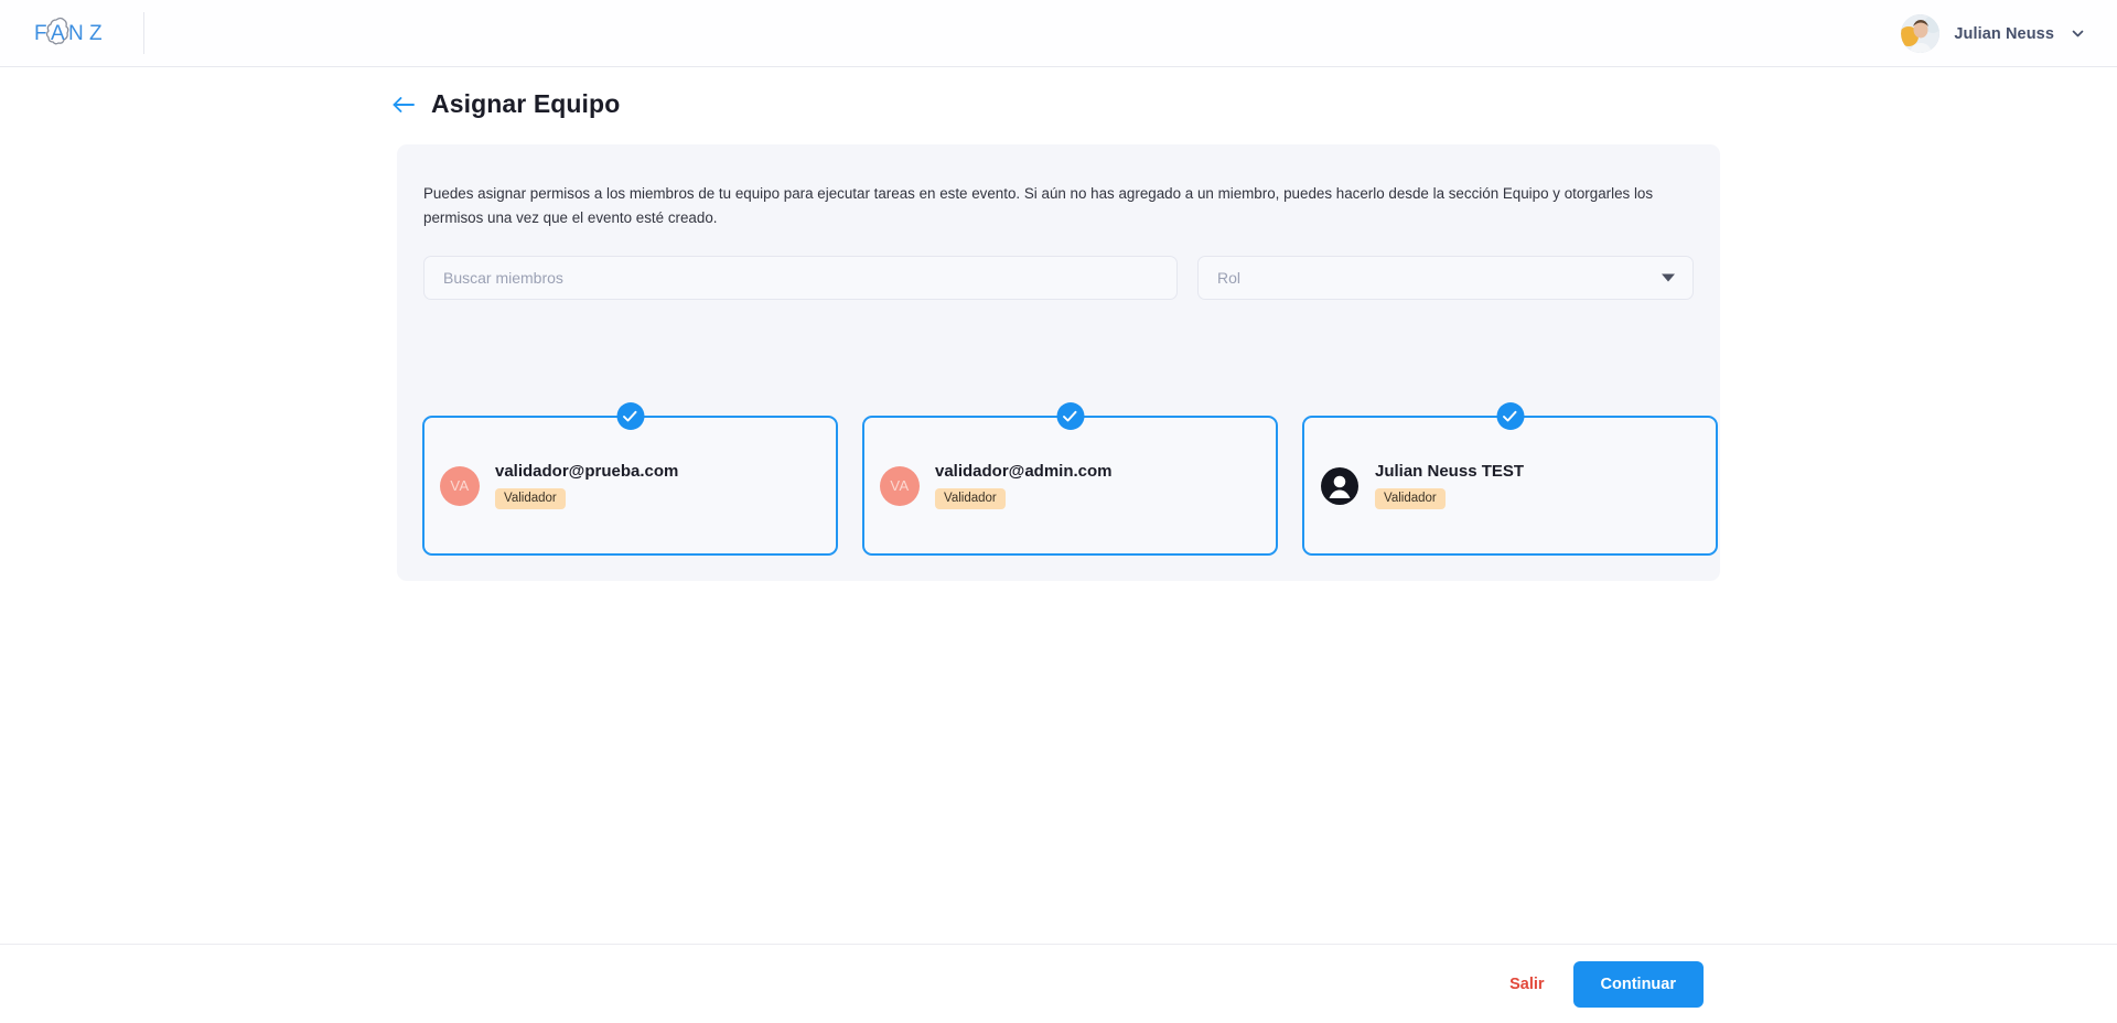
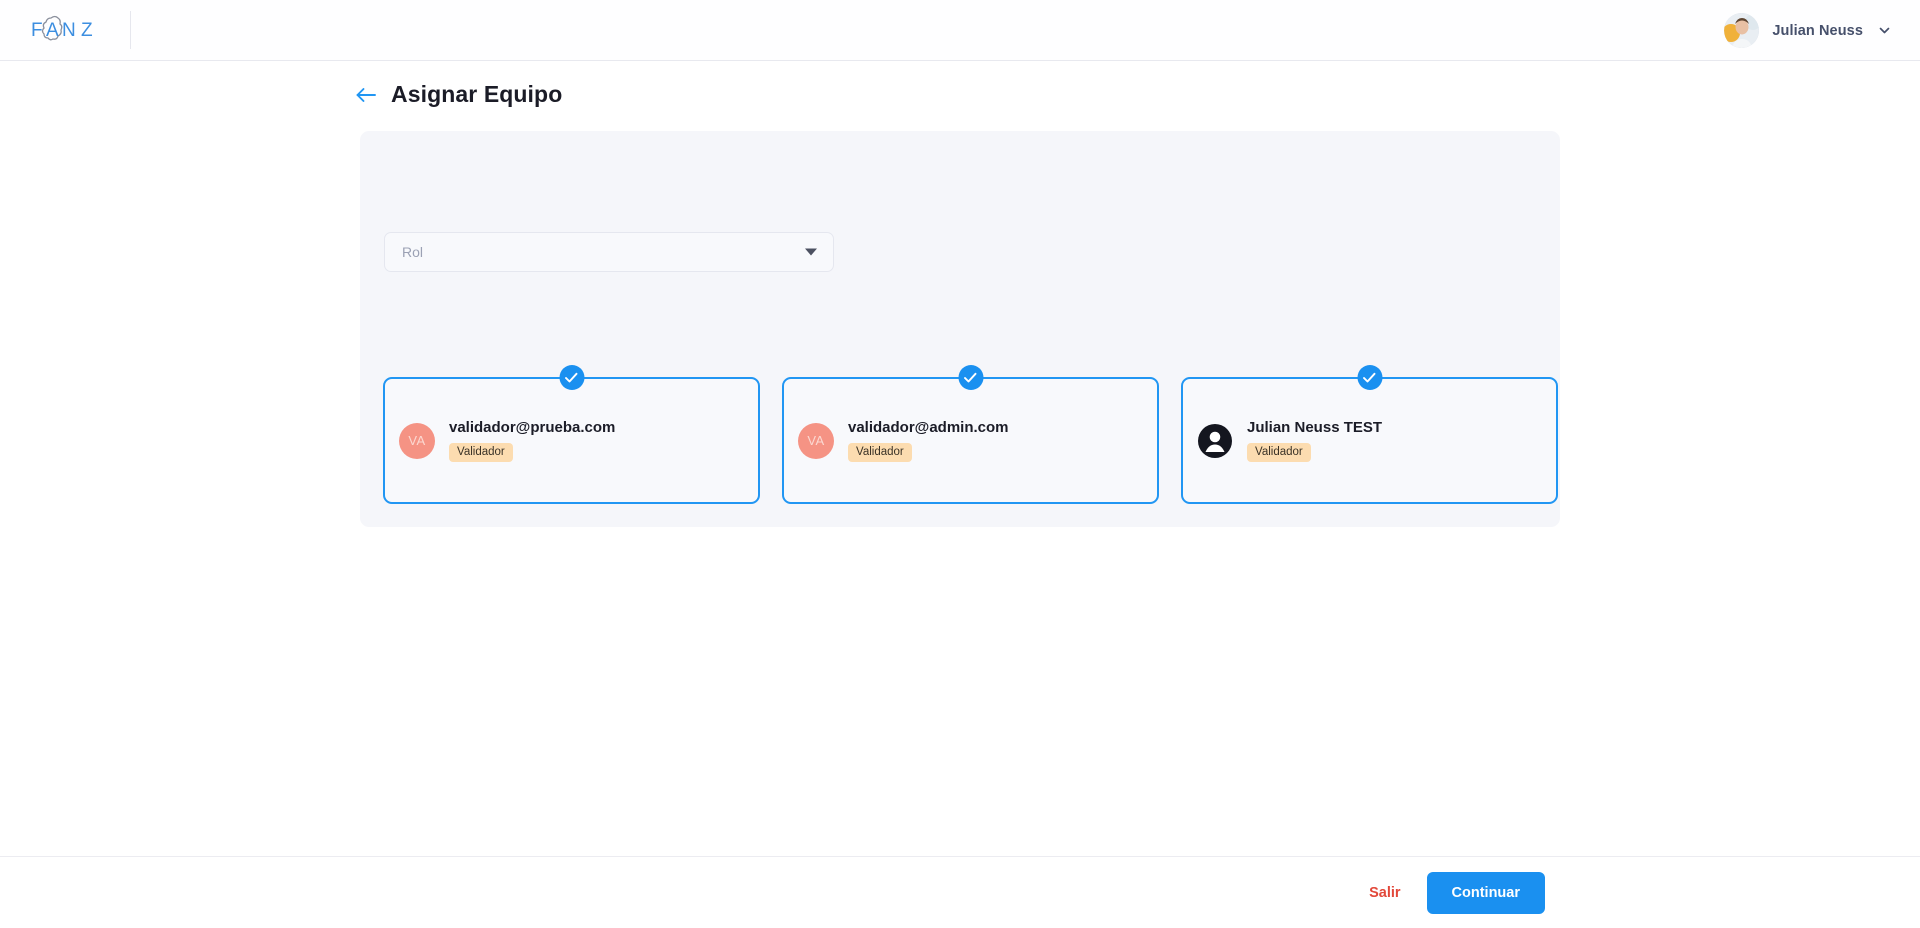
  F
  A
  N
  Z
  Julian Neuss
  Asignar Equipo
- Puedes asignar permisos a los miembros de tu equipo para ejecutar tareas en este evento. Si aún no has agregado a un miembro, puedes hacerlo desde la sección Equipo y otorgarles los permisos una vez que el evento esté creado.
- Buscar miembros
  Rol
  VA
  validador@prueba.com
  Validador
  VA
  validador@admin.com
  Validador
  Julian Neuss TEST
  Validador
  Salir
  Continuar
